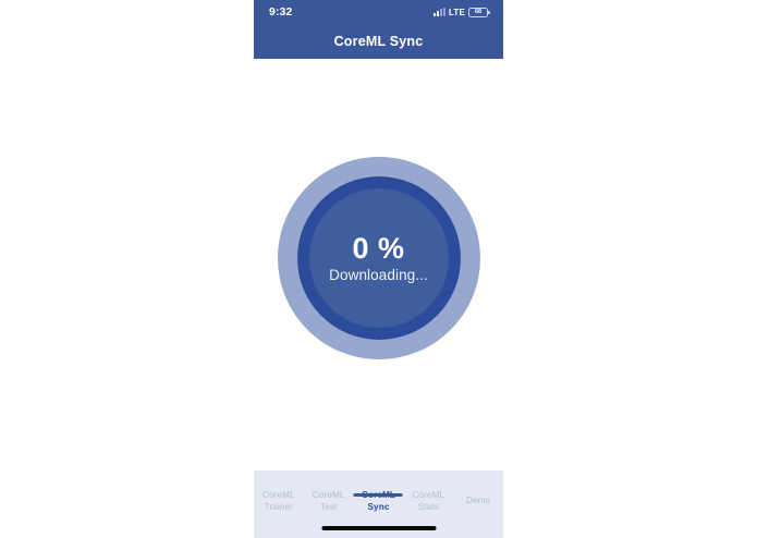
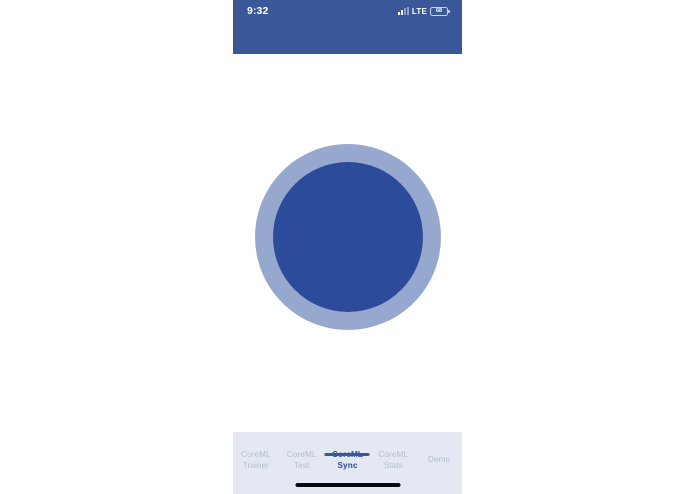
  9:32
  LTE
- CoreML Sync
- 0 %
- Downloading...
  CoreML
  Trainer
  CoreML
  Test
  Sync
  CoreML
  Stats
  Demo
